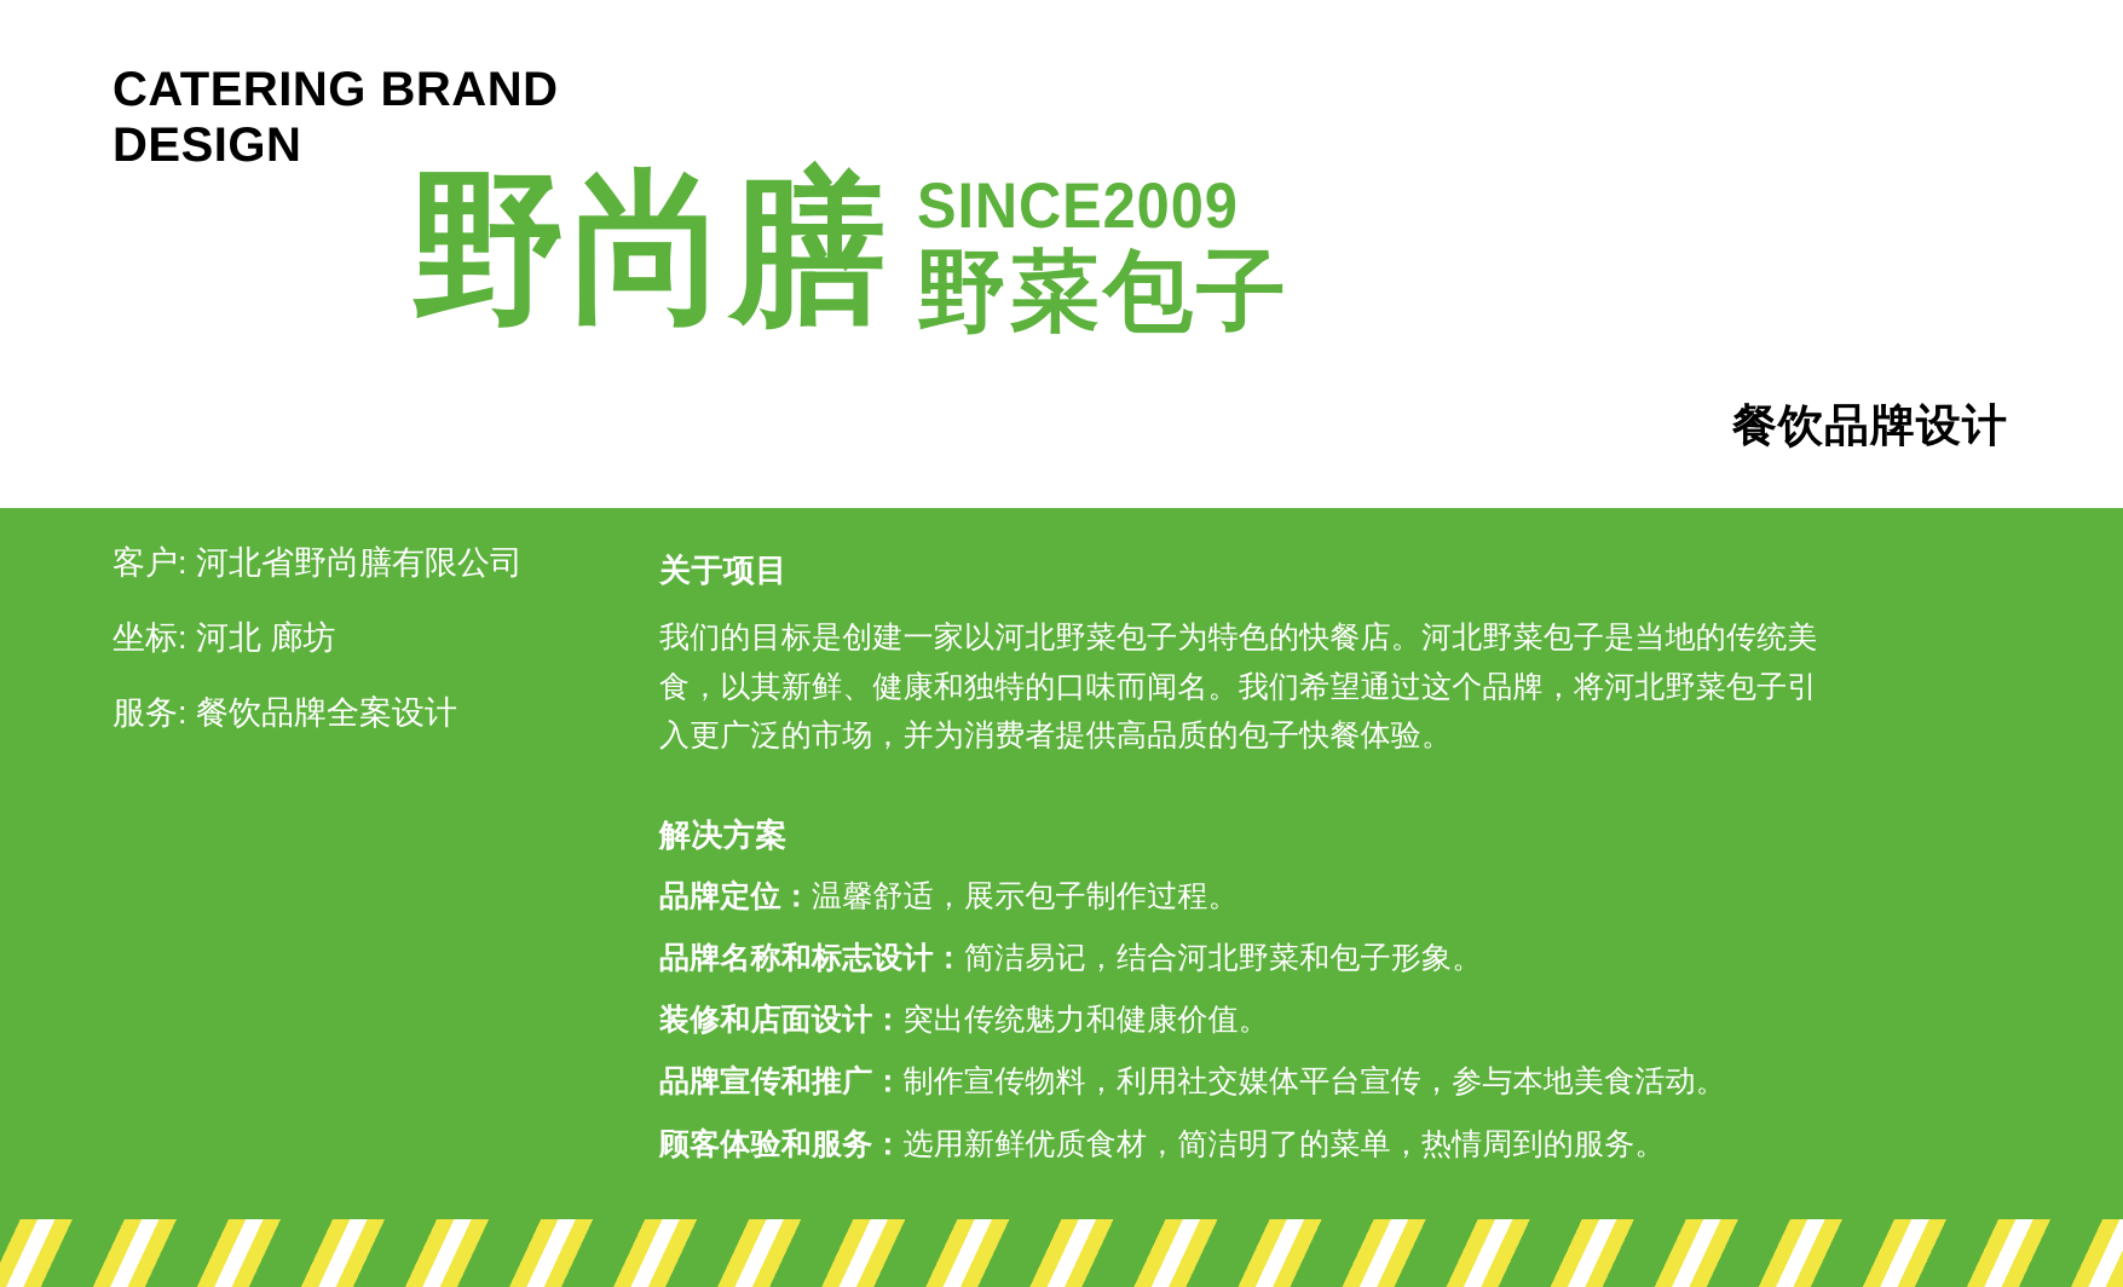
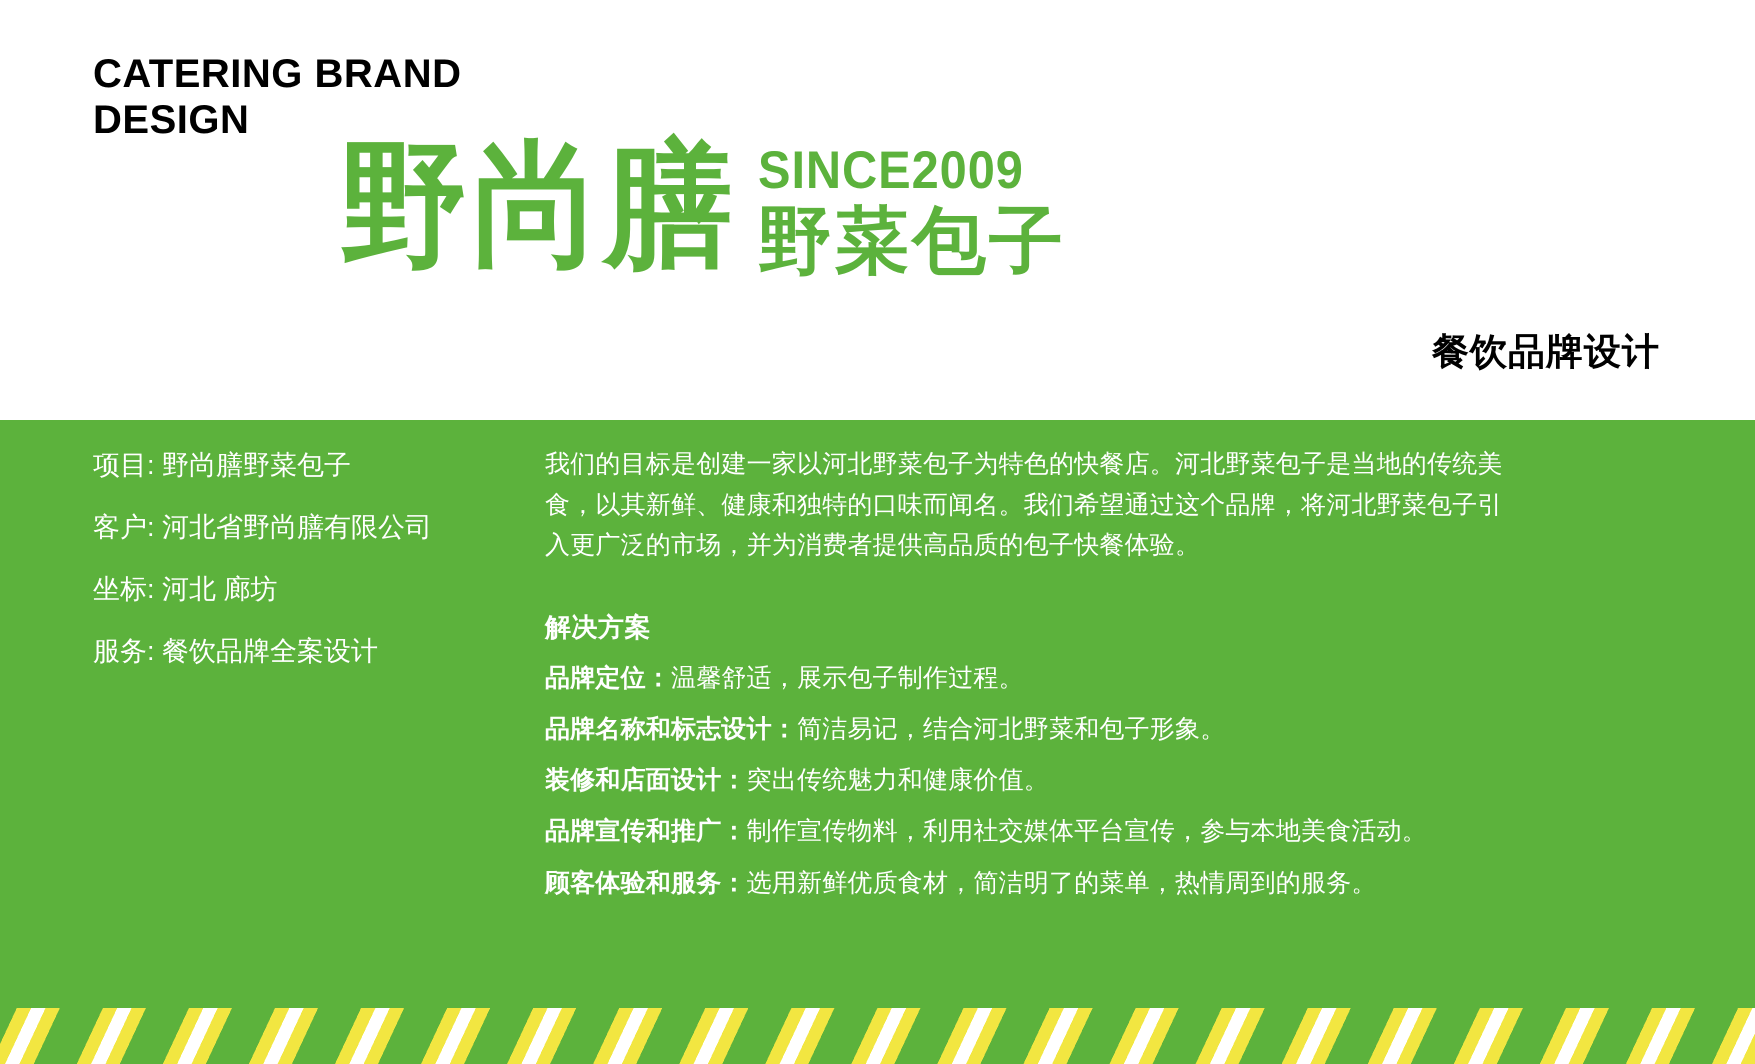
  CATERING BRAND
  DESIGN
  野尚膳
  SINCE2009
  野菜包子
  餐饮品牌设计
+ 项目: 野尚膳野菜包子
  客户: 河北省野尚膳有限公司
  坐标: 河北 廊坊
  服务: 餐饮品牌全案设计
- 关于项目
  我们的目标是创建一家以河北野菜包子为特色的快餐店。河北野菜包子是当地的传统美食，以其新鲜、健康和独特的口味而闻名。我们希望通过这个品牌，将河北野菜包子引入更广泛的市场，并为消费者提供高品质的包子快餐体验。
  解决方案
  品牌定位：温馨舒适，展示包子制作过程。
  品牌名称和标志设计：简洁易记，结合河北野菜和包子形象。
  装修和店面设计：突出传统魅力和健康价值。
  品牌宣传和推广：制作宣传物料，利用社交媒体平台宣传，参与本地美食活动。
  顾客体验和服务：选用新鲜优质食材，简洁明了的菜单，热情周到的服务。
